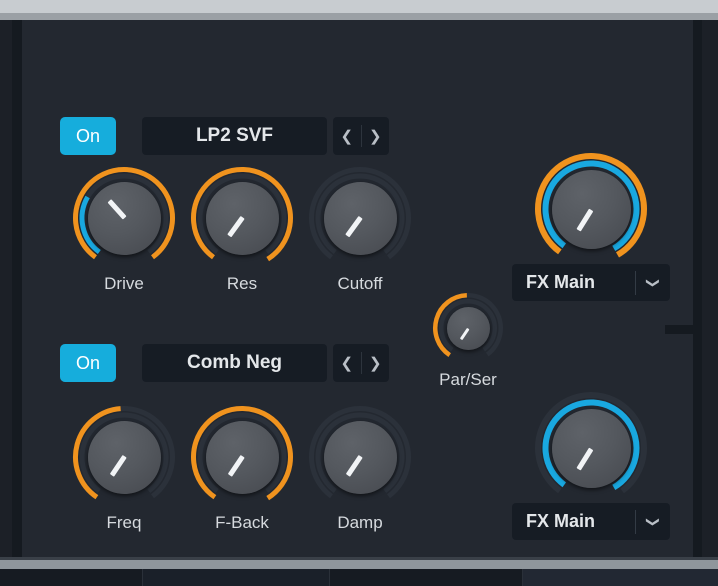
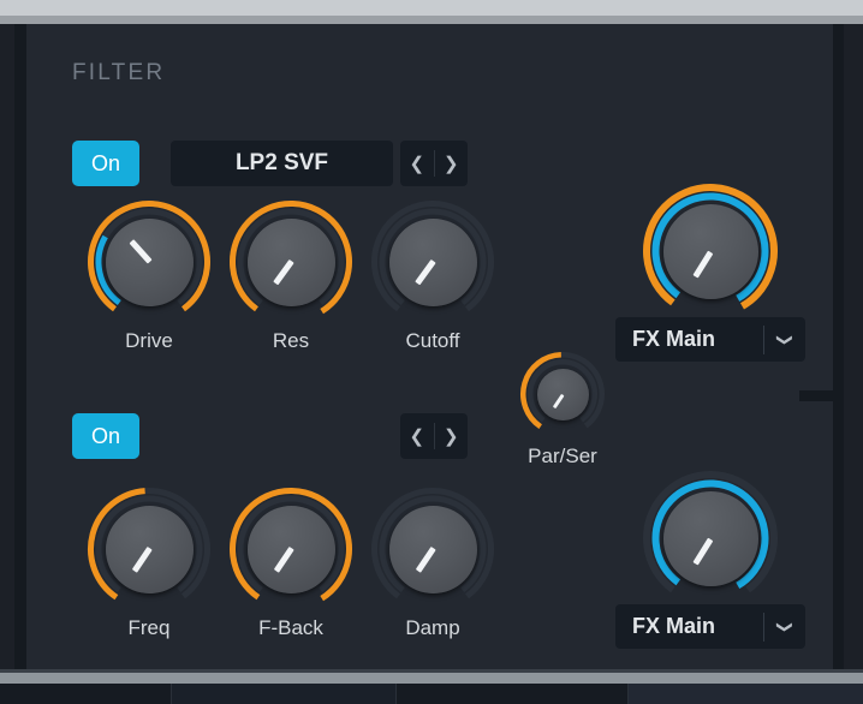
+ FILTER
  On
  LP2 SVF
  ❮
  ❯
  Drive
  Res
  Cutoff
  FX Main
  Par/Ser
  On
- Comb Neg
  ❮
  ❯
  Freq
  F-Back
  Damp
  FX Main
